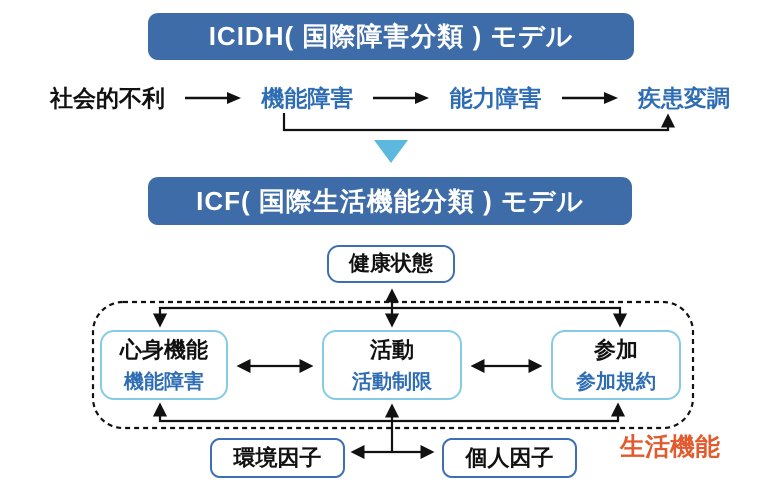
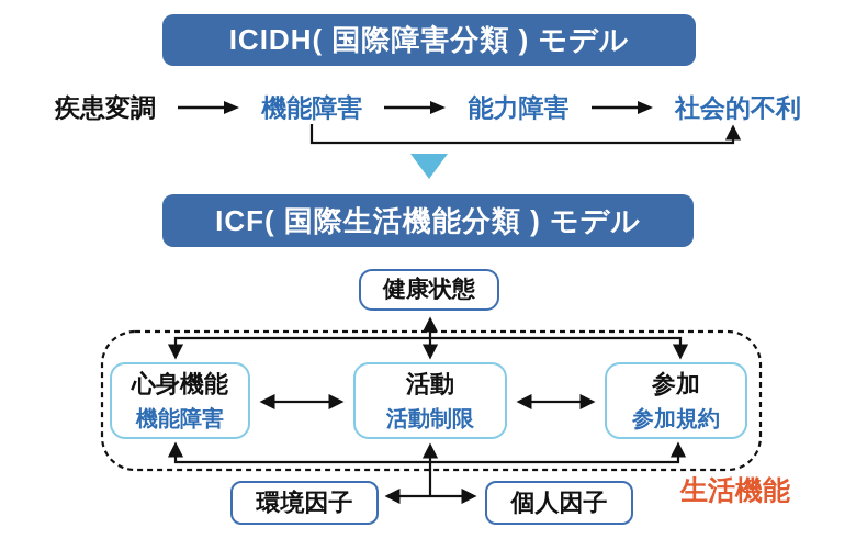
  ICIDH( 国際障害分類 ) モデル
- 社会的不利
+ 疾患変調
  機能障害
  能力障害
- 疾患変調
+ 社会的不利
  ICF( 国際生活機能分類 ) モデル
  健康状態
  心身機能
  機能障害
  活動
  活動制限
  参加
  参加規約
  環境因子
  個人因子
  生活機能
